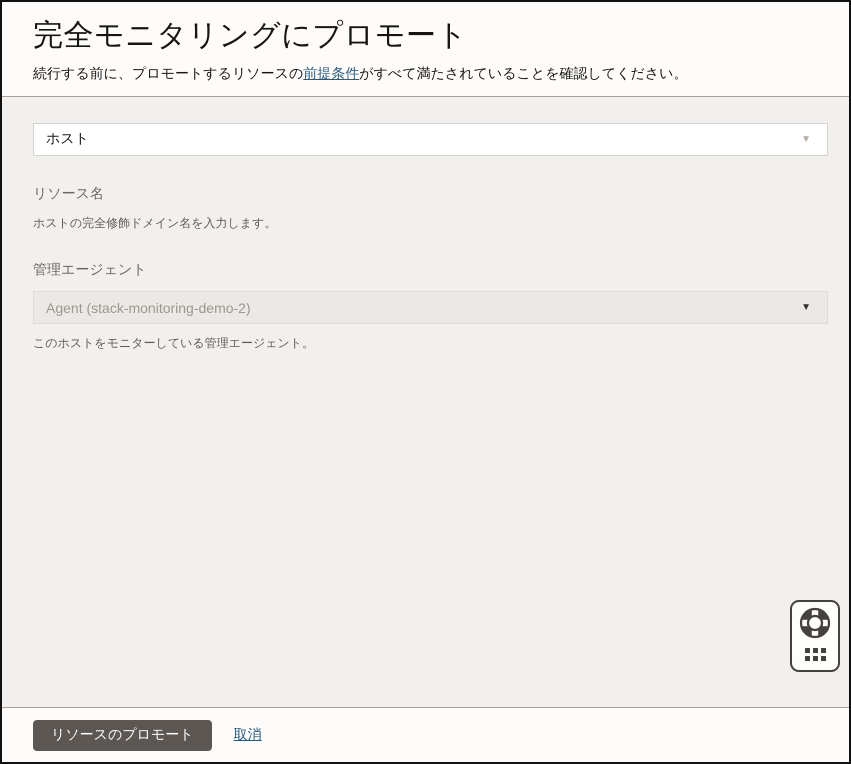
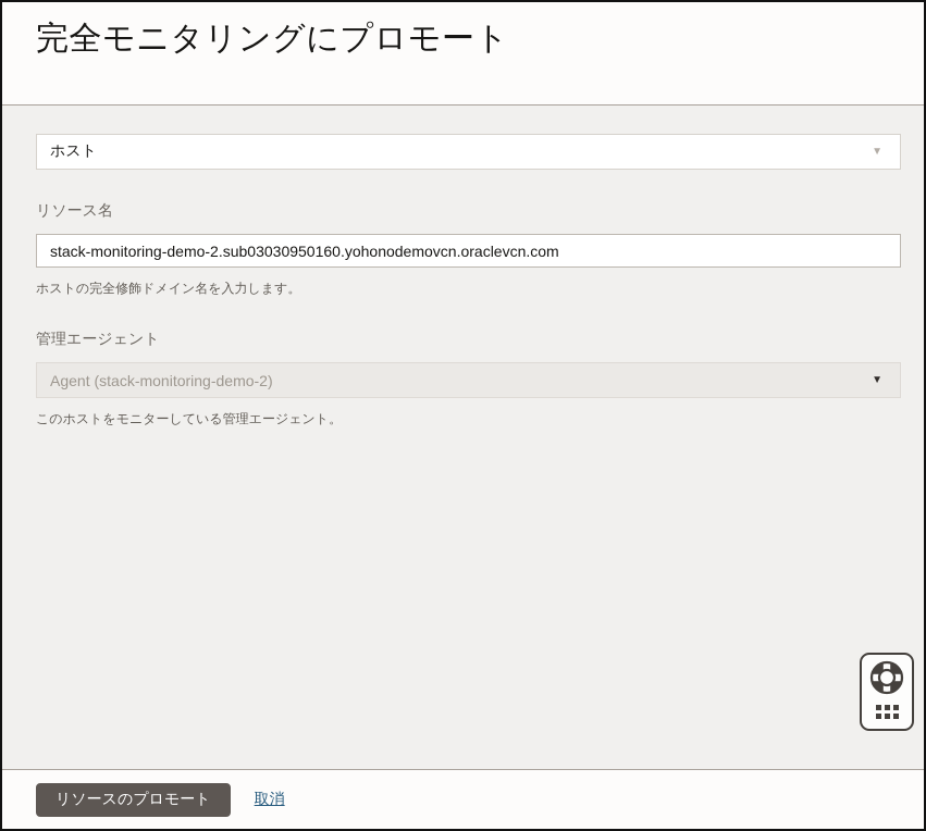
  完全モニタリングにプロモート
- 続行する前に、プロモートするリソースの前提条件がすべて満たされていることを確認してください。
  ホスト
  ▼
  リソース名
+ stack-monitoring-demo-2.sub03030950160.yohonodemovcn.oraclevcn.com
  ホストの完全修飾ドメイン名を入力します。
  管理エージェント
  Agent (stack-monitoring-demo-2)
  ▼
  このホストをモニターしている管理エージェント。
  リソースのプロモート
  取消
